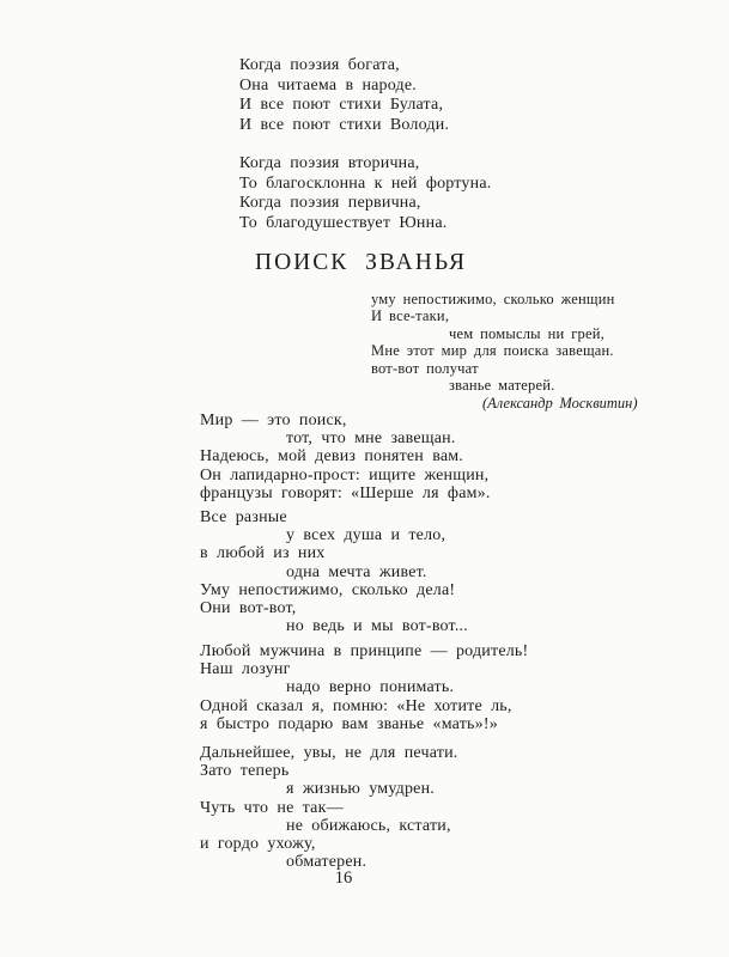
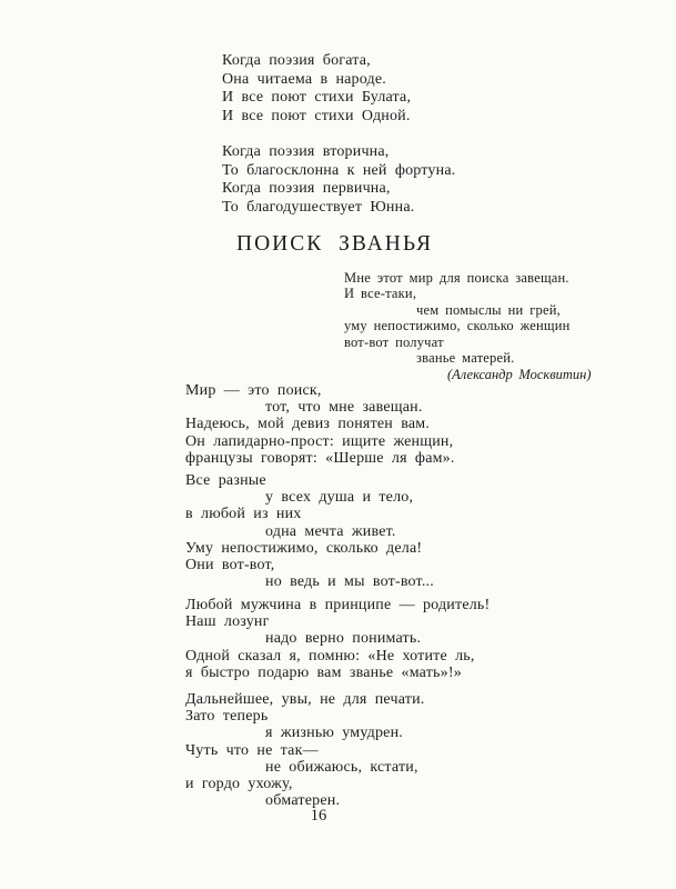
  Когда поэзия богата,
  Она читаема в народе.
  И все поют стихи Булата,
- И все поют стихи Володи.
+ И все поют стихи Одной.
  Когда поэзия вторична,
  То благосклонна к ней фортуна.
  Когда поэзия первична,
  То благодушествует Юнна.
  ПОИСК ЗВАНЬЯ
- уму непостижимо, сколько женщин
+ Мне этот мир для поиска завещан.
  И все-таки,
  чем помыслы ни грей,
- Мне этот мир для поиска завещан.
+ уму непостижимо, сколько женщин
  вот-вот получат
  званье матерей.
  (Александр Москвитин)
  Мир — это поиск,
  тот, что мне завещан.
  Надеюсь, мой девиз понятен вам.
  Он лапидарно-прост: ищите женщин,
  французы говорят: «Шерше ля фам».
  Все разные
  у всех душа и тело,
  в любой из них
  одна мечта живет.
  Уму непостижимо, сколько дела!
  Они вот-вот,
  но ведь и мы вот-вот...
  Любой мужчина в принципе — родитель!
  Наш лозунг
  надо верно понимать.
  Одной сказал я, помню: «Не хотите ль,
  я быстро подарю вам званье «мать»!»
  Дальнейшее, увы, не для печати.
  Зато теперь
  я жизнью умудрен.
  Чуть что не так—
  не обижаюсь, кстати,
  и гордо ухожу,
  обматерен.
  16
